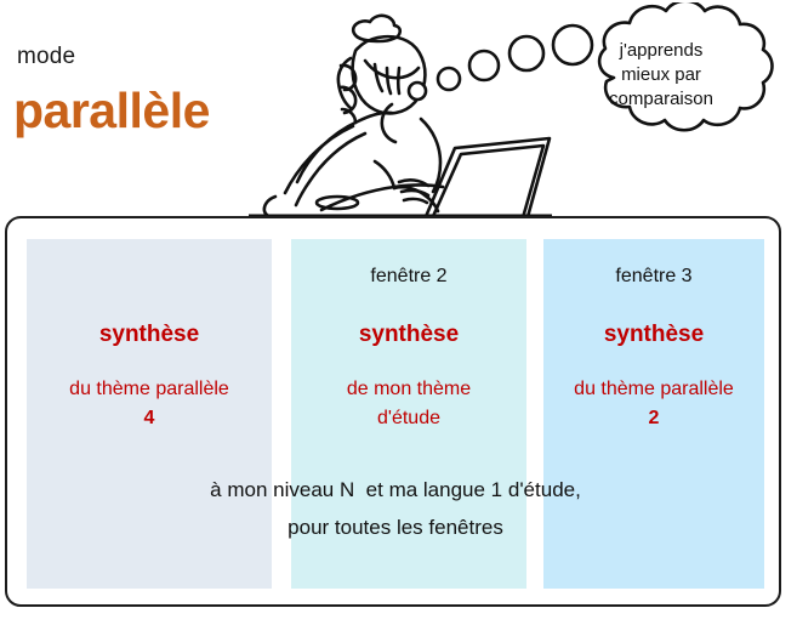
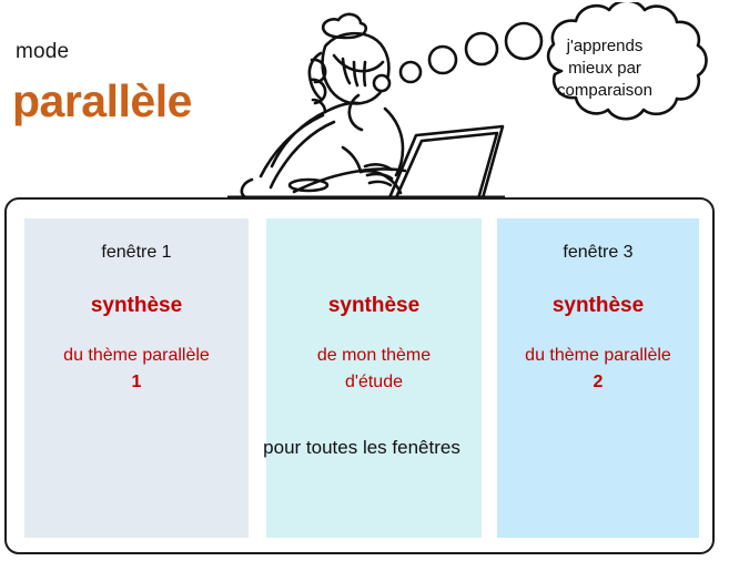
  mode
  parallèle
  j'apprends
  mieux par
  comparaison
+ fenêtre 1
  synthèse
  du thème parallèle
- 4
+ 1
- fenêtre 2
  synthèse
  de mon thème
  d'étude
  fenêtre 3
  synthèse
  du thème parallèle
  2
- à mon niveau N et ma langue 1 d'étude,
  pour toutes les fenêtres
